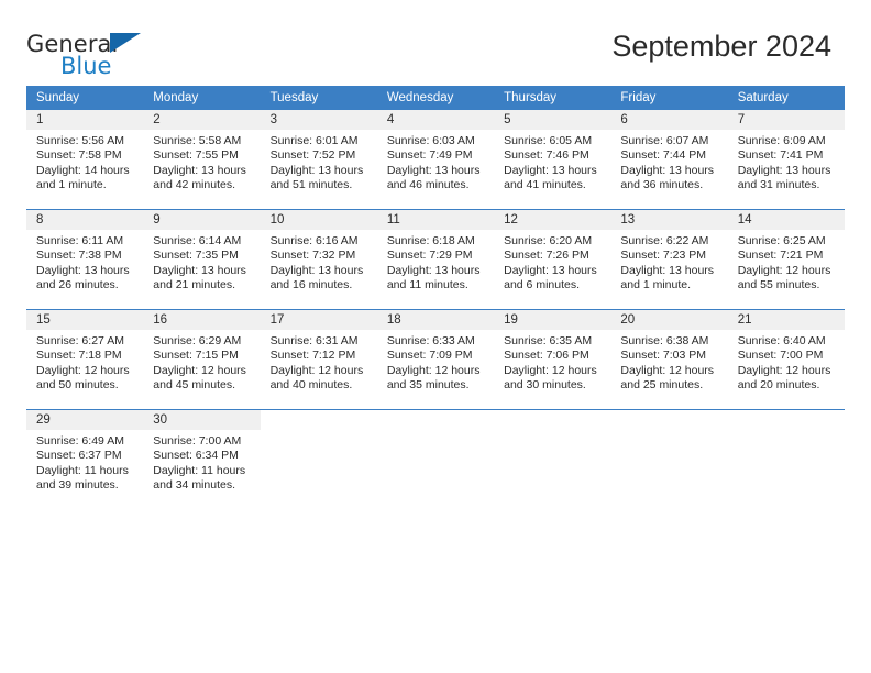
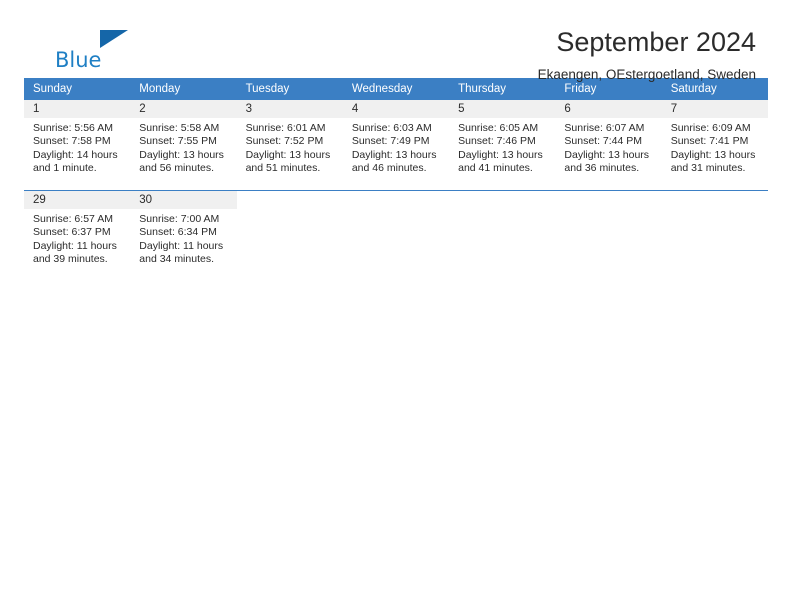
- General
  Blue
  September 2024
+ Ekaengen, OEstergoetland, Sweden
  Sunday	Monday	Tuesday	Wednesday	Thursday	Friday	Saturday
- 1Sunrise: 5:56 AMSunset: 7:58 PMDaylight: 14 hoursand 1 minute.	2Sunrise: 5:58 AMSunset: 7:55 PMDaylight: 13 hoursand 42 minutes.	3Sunrise: 6:01 AMSunset: 7:52 PMDaylight: 13 hoursand 51 minutes.	4Sunrise: 6:03 AMSunset: 7:49 PMDaylight: 13 hoursand 46 minutes.	5Sunrise: 6:05 AMSunset: 7:46 PMDaylight: 13 hoursand 41 minutes.	6Sunrise: 6:07 AMSunset: 7:44 PMDaylight: 13 hoursand 36 minutes.	7Sunrise: 6:09 AMSunset: 7:41 PMDaylight: 13 hoursand 31 minutes.
+ 1Sunrise: 5:56 AMSunset: 7:58 PMDaylight: 14 hoursand 1 minute.	2Sunrise: 5:58 AMSunset: 7:55 PMDaylight: 13 hoursand 56 minutes.	3Sunrise: 6:01 AMSunset: 7:52 PMDaylight: 13 hoursand 51 minutes.	4Sunrise: 6:03 AMSunset: 7:49 PMDaylight: 13 hoursand 46 minutes.	5Sunrise: 6:05 AMSunset: 7:46 PMDaylight: 13 hoursand 41 minutes.	6Sunrise: 6:07 AMSunset: 7:44 PMDaylight: 13 hoursand 36 minutes.	7Sunrise: 6:09 AMSunset: 7:41 PMDaylight: 13 hoursand 31 minutes.
- 8Sunrise: 6:11 AMSunset: 7:38 PMDaylight: 13 hoursand 26 minutes.	9Sunrise: 6:14 AMSunset: 7:35 PMDaylight: 13 hoursand 21 minutes.	10Sunrise: 6:16 AMSunset: 7:32 PMDaylight: 13 hoursand 16 minutes.	11Sunrise: 6:18 AMSunset: 7:29 PMDaylight: 13 hoursand 11 minutes.	12Sunrise: 6:20 AMSunset: 7:26 PMDaylight: 13 hoursand 6 minutes.	13Sunrise: 6:22 AMSunset: 7:23 PMDaylight: 13 hoursand 1 minute.	14Sunrise: 6:25 AMSunset: 7:21 PMDaylight: 12 hoursand 55 minutes.
- 15Sunrise: 6:27 AMSunset: 7:18 PMDaylight: 12 hoursand 50 minutes.	16Sunrise: 6:29 AMSunset: 7:15 PMDaylight: 12 hoursand 45 minutes.	17Sunrise: 6:31 AMSunset: 7:12 PMDaylight: 12 hoursand 40 minutes.	18Sunrise: 6:33 AMSunset: 7:09 PMDaylight: 12 hoursand 35 minutes.	19Sunrise: 6:35 AMSunset: 7:06 PMDaylight: 12 hoursand 30 minutes.	20Sunrise: 6:38 AMSunset: 7:03 PMDaylight: 12 hoursand 25 minutes.	21Sunrise: 6:40 AMSunset: 7:00 PMDaylight: 12 hoursand 20 minutes.
- 29Sunrise: 6:49 AMSunset: 6:37 PMDaylight: 11 hoursand 39 minutes.	30Sunrise: 7:00 AMSunset: 6:34 PMDaylight: 11 hoursand 34 minutes.
+ 29Sunrise: 6:57 AMSunset: 6:37 PMDaylight: 11 hoursand 39 minutes.	30Sunrise: 7:00 AMSunset: 6:34 PMDaylight: 11 hoursand 34 minutes.
